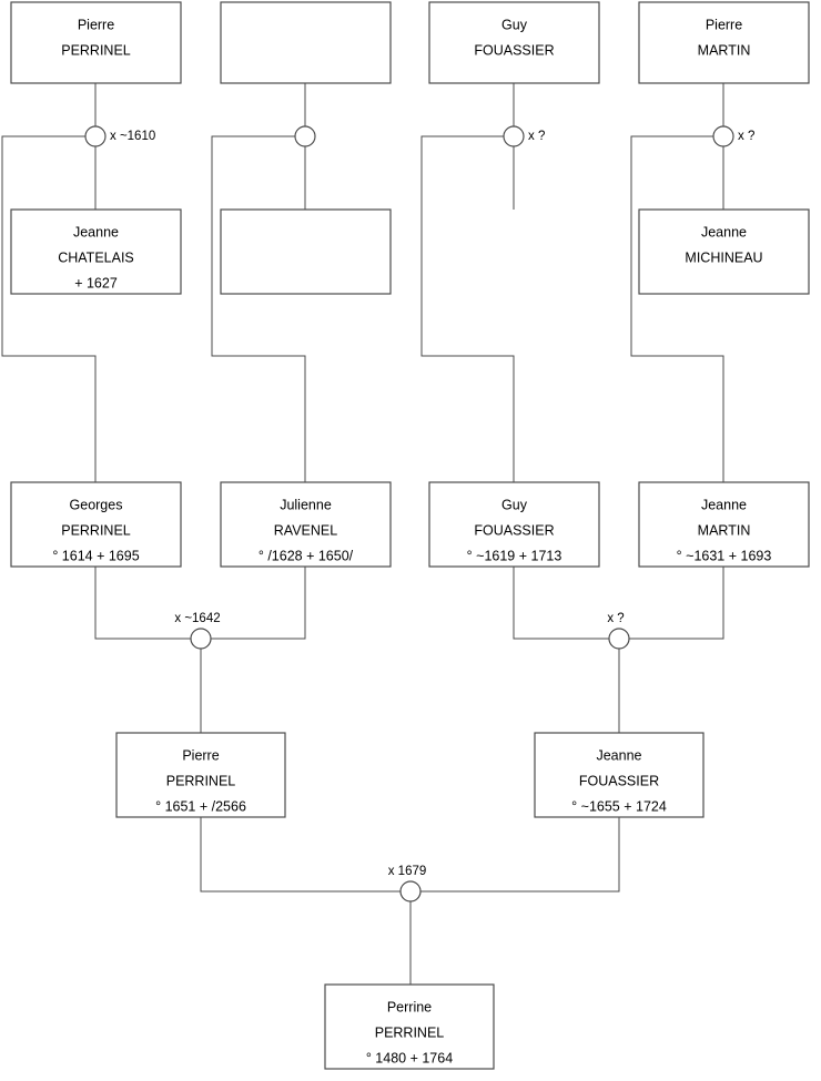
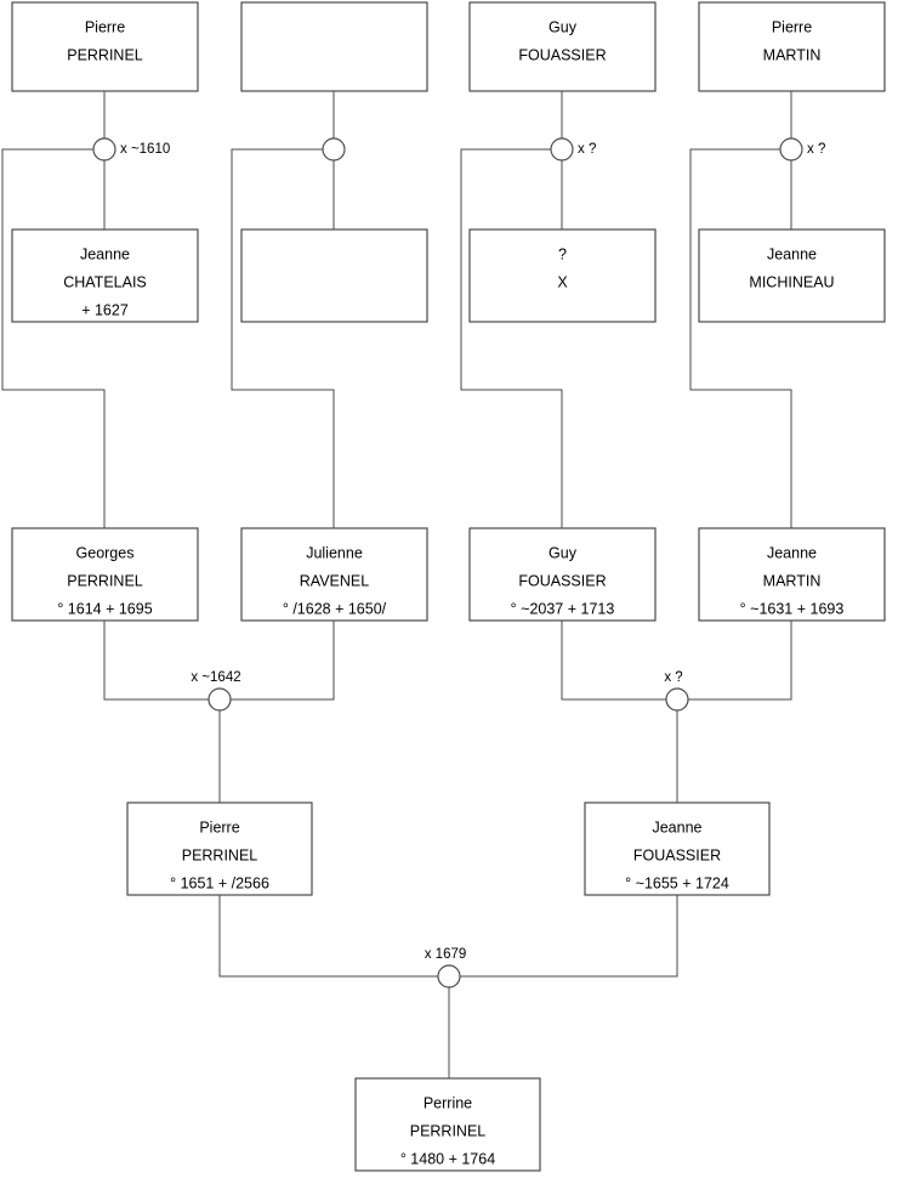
  x ~1610
  x ?
  x ?
  x ~1642
  x ?
  x 1679
  Pierre
  PERRINEL
  Guy
  FOUASSIER
  Pierre
  MARTIN
  Jeanne
  CHATELAIS
  + 1627
+ ?
+ X
  Jeanne
  MICHINEAU
  Georges
  PERRINEL
  ° 1614 + 1695
  Julienne
  RAVENEL
  ° /1628 + 1650/
  Guy
  FOUASSIER
- ° ~1619 + 1713
+ ° ~2037 + 1713
  Jeanne
  MARTIN
  ° ~1631 + 1693
  Pierre
  PERRINEL
  ° 1651 + /2566
  Jeanne
  FOUASSIER
  ° ~1655 + 1724
  Perrine
  PERRINEL
  ° 1480 + 1764
